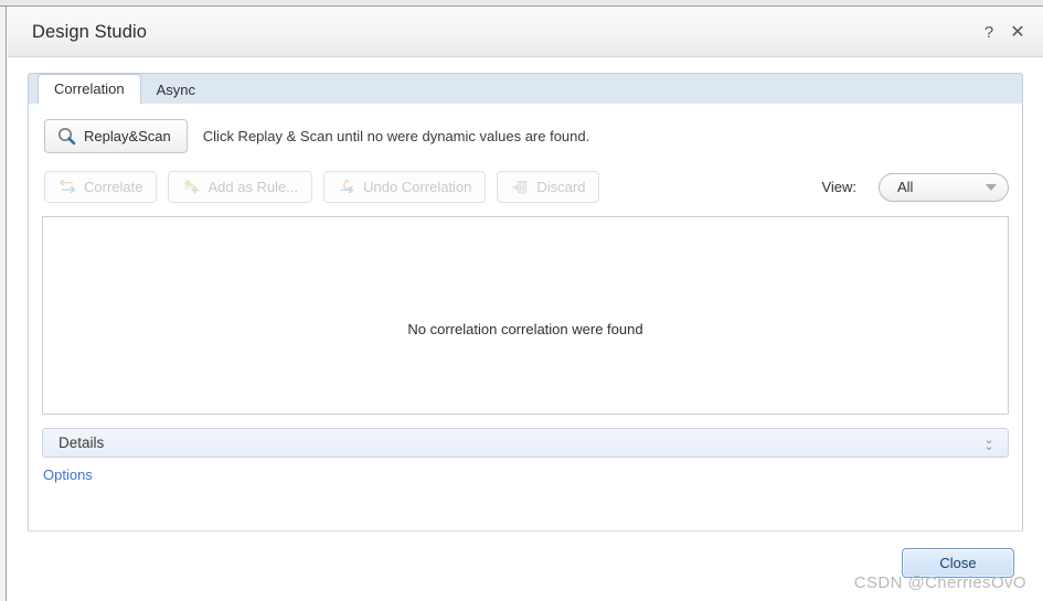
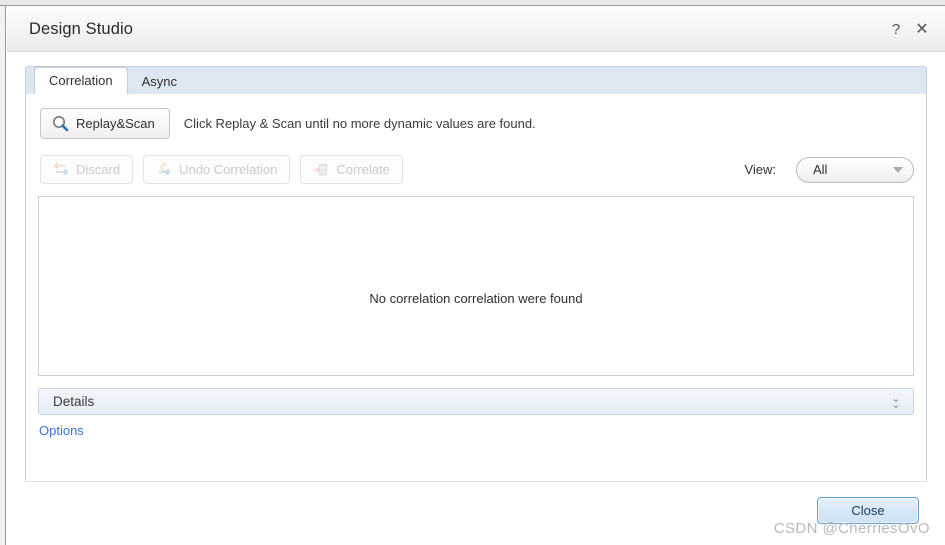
  Design Studio
  ?
  ✕
  Correlation
  Async
  Replay&Scan
- Click Replay & Scan until no were dynamic values are found.
+ Click Replay & Scan until no more dynamic values are found.
- Correlate
+ Discard
- Add as Rule...
  Undo Correlation
- Discard
+ Correlate
  View:
  All
  No correlation correlation were found
  Details
  ⌄
  ⌄
  Options
  Close
  CSDN @CherriesOvO
